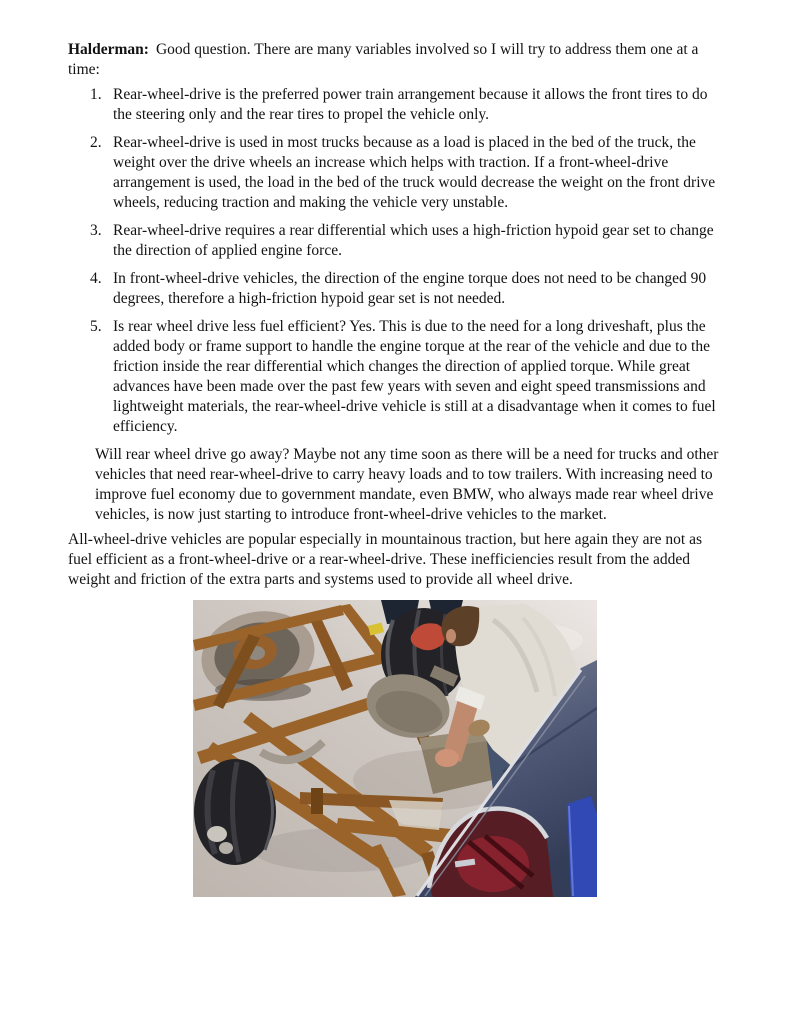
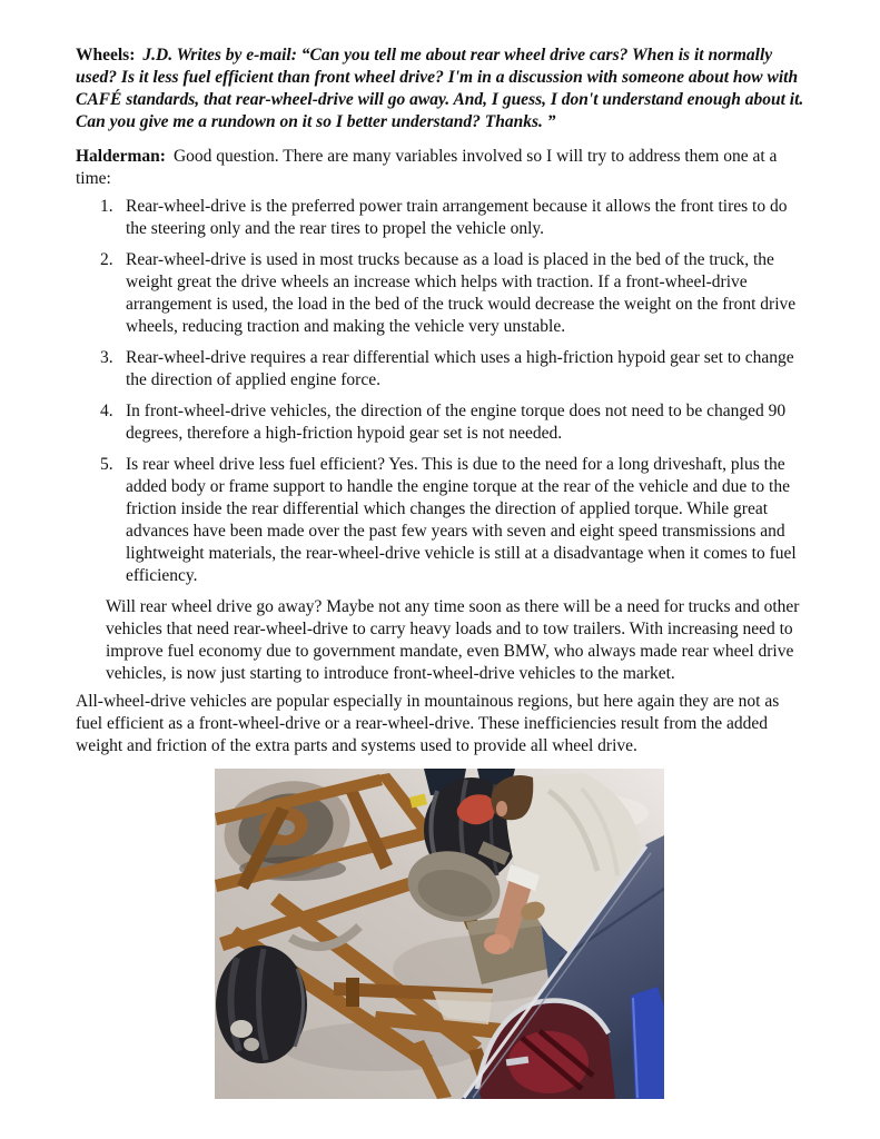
+ Wheels: J.D. Writes by e-mail: “Can you tell me about rear wheel drive cars? When is it normally used? Is it less fuel efficient than front wheel drive? I'm in a discussion with someone about how with CAFÉ standards, that rear-wheel-drive will go away. And, I guess, I don't understand enough about it. Can you give me a rundown on it so I better understand? Thanks. ”
  Halderman: Good question. There are many variables involved so I will try to address them one at a time:
  1.
  Rear-wheel-drive is the preferred power train arrangement because it allows the front tires to do the steering only and the rear tires to propel the vehicle only.
  2.
- Rear-wheel-drive is used in most trucks because as a load is placed in the bed of the truck, the weight over the drive wheels an increase which helps with traction. If a front-wheel-drive arrangement is used, the load in the bed of the truck would decrease the weight on the front drive wheels, reducing traction and making the vehicle very unstable.
+ Rear-wheel-drive is used in most trucks because as a load is placed in the bed of the truck, the weight great the drive wheels an increase which helps with traction. If a front-wheel-drive arrangement is used, the load in the bed of the truck would decrease the weight on the front drive wheels, reducing traction and making the vehicle very unstable.
  3.
  Rear-wheel-drive requires a rear differential which uses a high-friction hypoid gear set to change the direction of applied engine force.
  4.
  In front-wheel-drive vehicles, the direction of the engine torque does not need to be changed 90 degrees, therefore a high-friction hypoid gear set is not needed.
  5.
  Is rear wheel drive less fuel efficient? Yes. This is due to the need for a long driveshaft, plus the added body or frame support to handle the engine torque at the rear of the vehicle and due to the friction inside the rear differential which changes the direction of applied torque. While great advances have been made over the past few years with seven and eight speed transmissions and lightweight materials, the rear-wheel-drive vehicle is still at a disadvantage when it comes to fuel efficiency.
  Will rear wheel drive go away? Maybe not any time soon as there will be a need for trucks and other vehicles that need rear-wheel-drive to carry heavy loads and to tow trailers. With increasing need to improve fuel economy due to government mandate, even BMW, who always made rear wheel drive vehicles, is now just starting to introduce front-wheel-drive vehicles to the market.
- All-wheel-drive vehicles are popular especially in mountainous traction, but here again they are not as fuel efficient as a front-wheel-drive or a rear-wheel-drive. These inefficiencies result from the added weight and friction of the extra parts and systems used to provide all wheel drive.
+ All-wheel-drive vehicles are popular especially in mountainous regions, but here again they are not as fuel efficient as a front-wheel-drive or a rear-wheel-drive. These inefficiencies result from the added weight and friction of the extra parts and systems used to provide all wheel drive.
